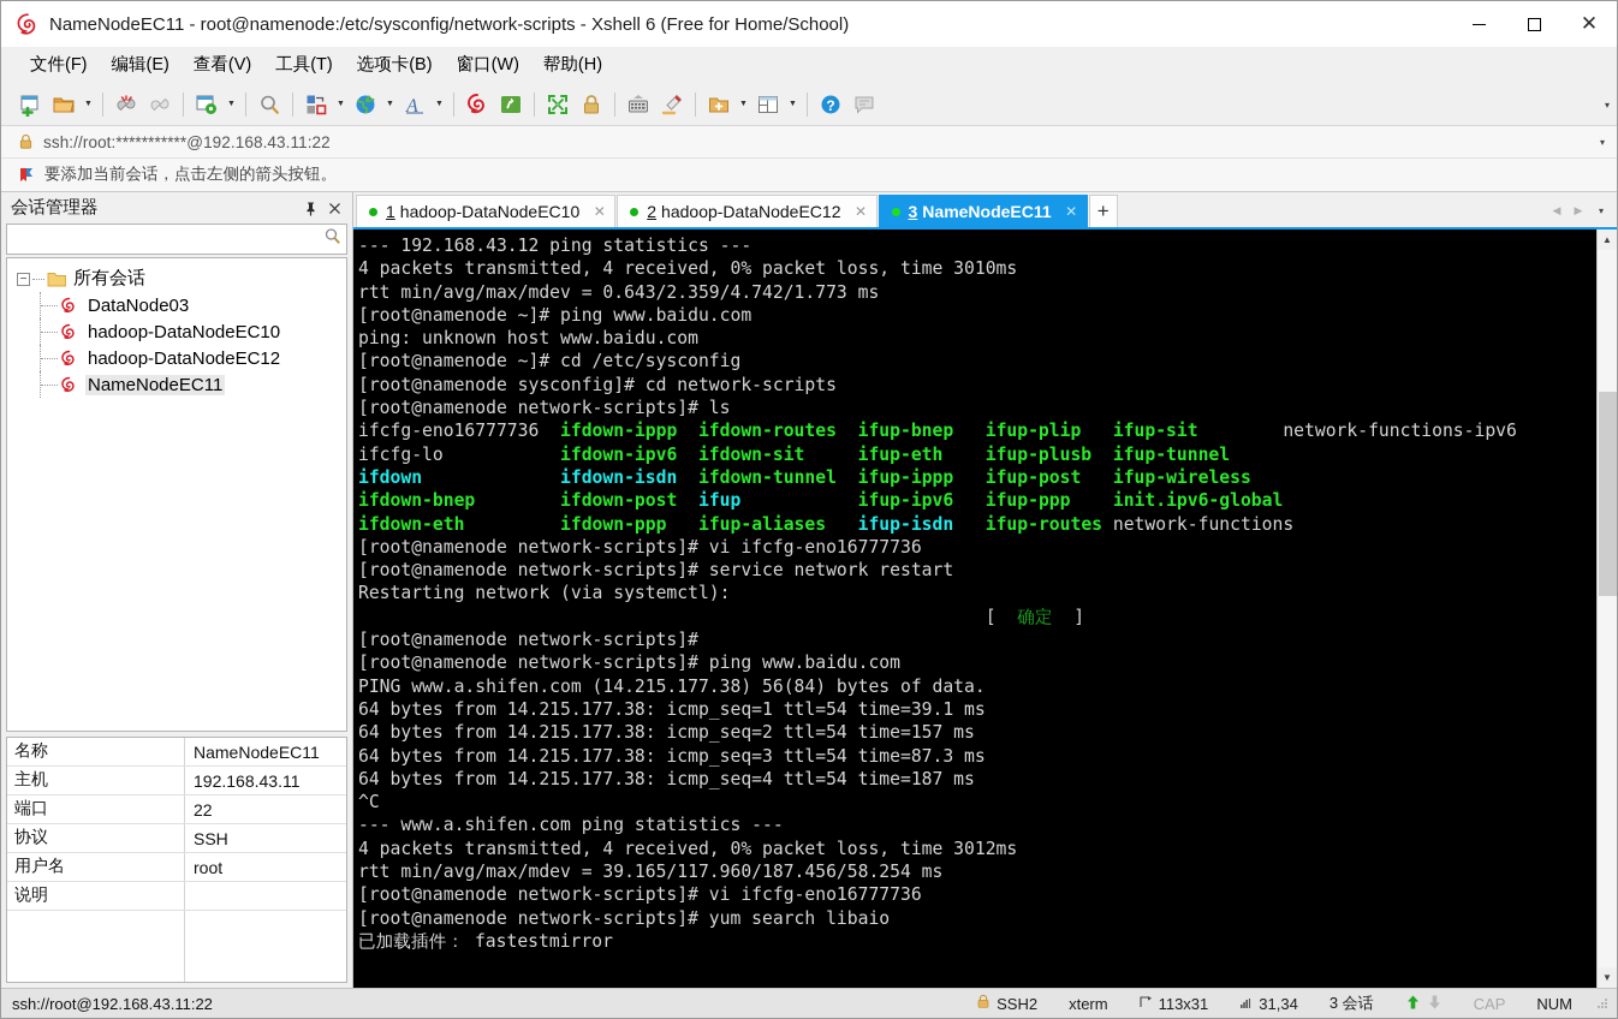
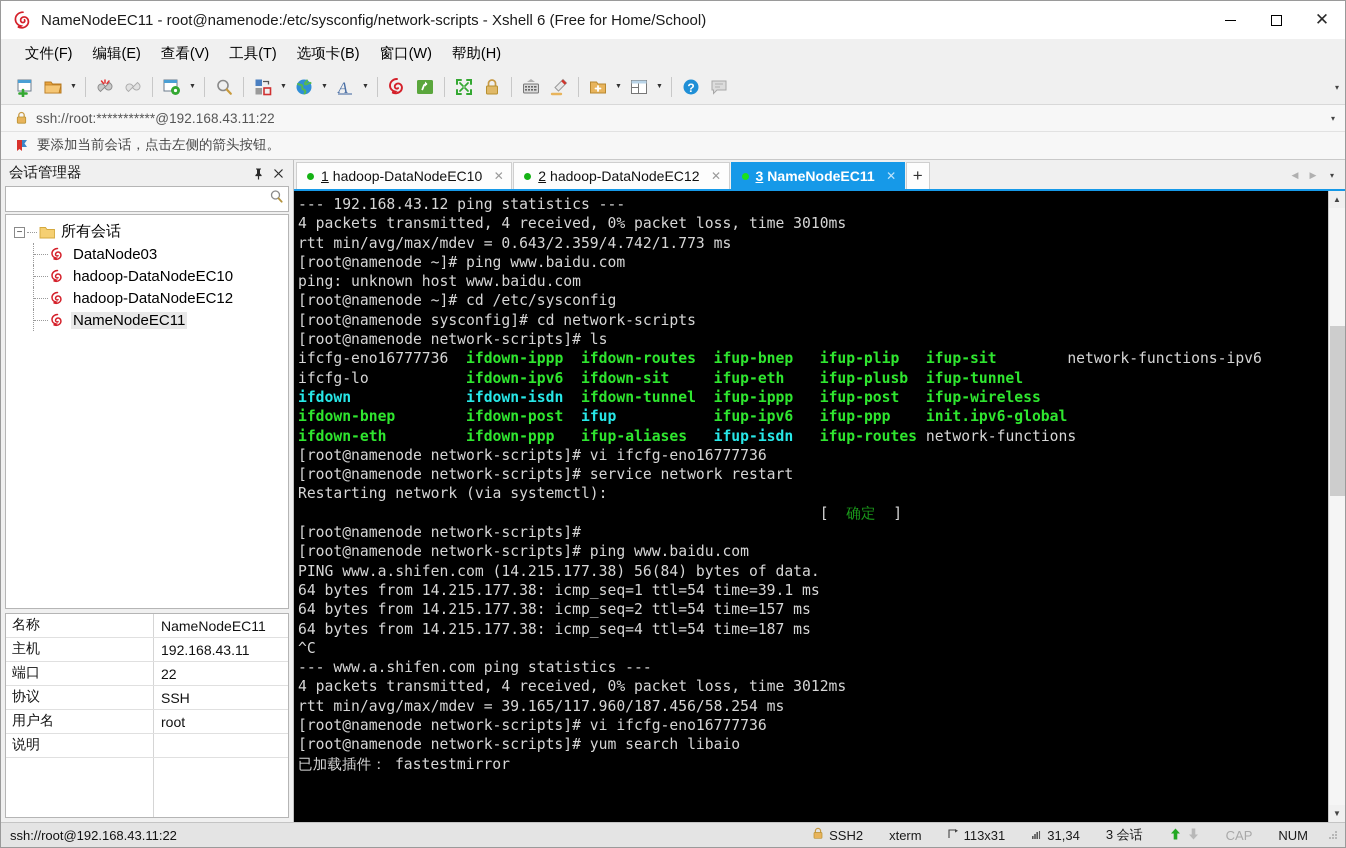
  NameNodeEC11 - root@namenode:/etc/sysconfig/network-scripts - Xshell 6 (Free for Home/School)
  ✕
  文件(F)
  编辑(E)
  查看(V)
  工具(T)
  选项卡(B)
  窗口(W)
  帮助(H)
  A
  ?
  ▾
  ssh://root:***********@192.168.43.11:22
  ▾
  要添加当前会话，点击左侧的箭头按钮。
  会话管理器
  −
  所有会话
  DataNode03
  hadoop-DataNodeEC10
  hadoop-DataNodeEC12
  NameNodeEC11
  名称
  NameNodeEC11
  主机
  192.168.43.11
  端口
  22
  协议
  SSH
  用户名
  root
  说明
  1
  hadoop-DataNodeEC10
  ✕
  2
  hadoop-DataNodeEC12
  ✕
  3
  NameNodeEC11
  ✕
  +
  ◀
  ▶
  ▾
  --- 192.168.43.12 ping statistics ---
  4 packets transmitted, 4 received, 0% packet loss, time 3010ms
  rtt min/avg/max/mdev = 0.643/2.359/4.742/1.773 ms
  [root@namenode ~]# ping www.baidu.com
  ping: unknown host www.baidu.com
  [root@namenode ~]# cd /etc/sysconfig
  [root@namenode sysconfig]# cd network-scripts
  [root@namenode network-scripts]# ls
  ifcfg-eno16777736 ifdown-ippp ifdown-routes ifup-bnep ifup-plip ifup-sit network-functions-ipv6
  ifcfg-lo ifdown-ipv6 ifdown-sit ifup-eth ifup-plusb ifup-tunnel
  ifdown ifdown-isdn ifdown-tunnel ifup-ippp ifup-post ifup-wireless
  ifdown-bnep ifdown-post ifup ifup-ipv6 ifup-ppp init.ipv6-global
  ifdown-eth ifdown-ppp ifup-aliases ifup-isdn ifup-routes network-functions
  [root@namenode network-scripts]# vi ifcfg-eno16777736
  [root@namenode network-scripts]# service network restart
  Restarting network (via systemctl):
  [ 确定 ]
  [root@namenode network-scripts]#
  [root@namenode network-scripts]# ping www.baidu.com
  PING www.a.shifen.com (14.215.177.38) 56(84) bytes of data.
  64 bytes from 14.215.177.38: icmp_seq=1 ttl=54 time=39.1 ms
  64 bytes from 14.215.177.38: icmp_seq=2 ttl=54 time=157 ms
- 64 bytes from 14.215.177.38: icmp_seq=3 ttl=54 time=87.3 ms
  64 bytes from 14.215.177.38: icmp_seq=4 ttl=54 time=187 ms
  ^C
  --- www.a.shifen.com ping statistics ---
  4 packets transmitted, 4 received, 0% packet loss, time 3012ms
  rtt min/avg/max/mdev = 39.165/117.960/187.456/58.254 ms
  [root@namenode network-scripts]# vi ifcfg-eno16777736
  [root@namenode network-scripts]# yum search libaio
  已加载插件： fastestmirror
  ▲
  ▼
  ssh://root@192.168.43.11:22
  SSH2
  xterm
  113x31
  31,34
  3 会话
  CAP
  NUM
